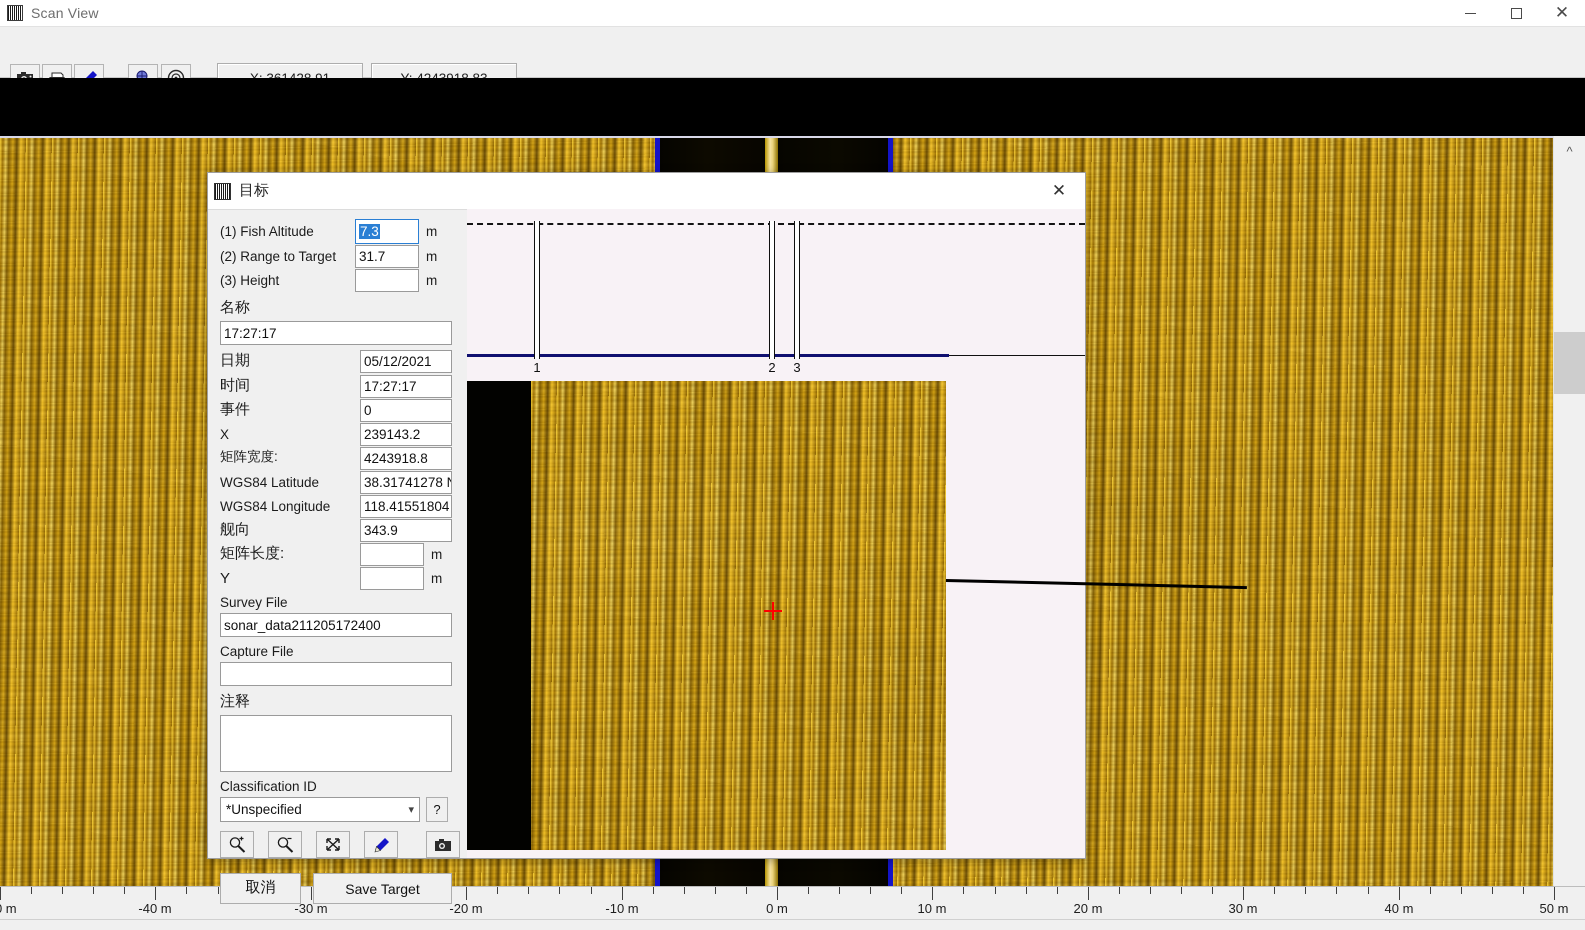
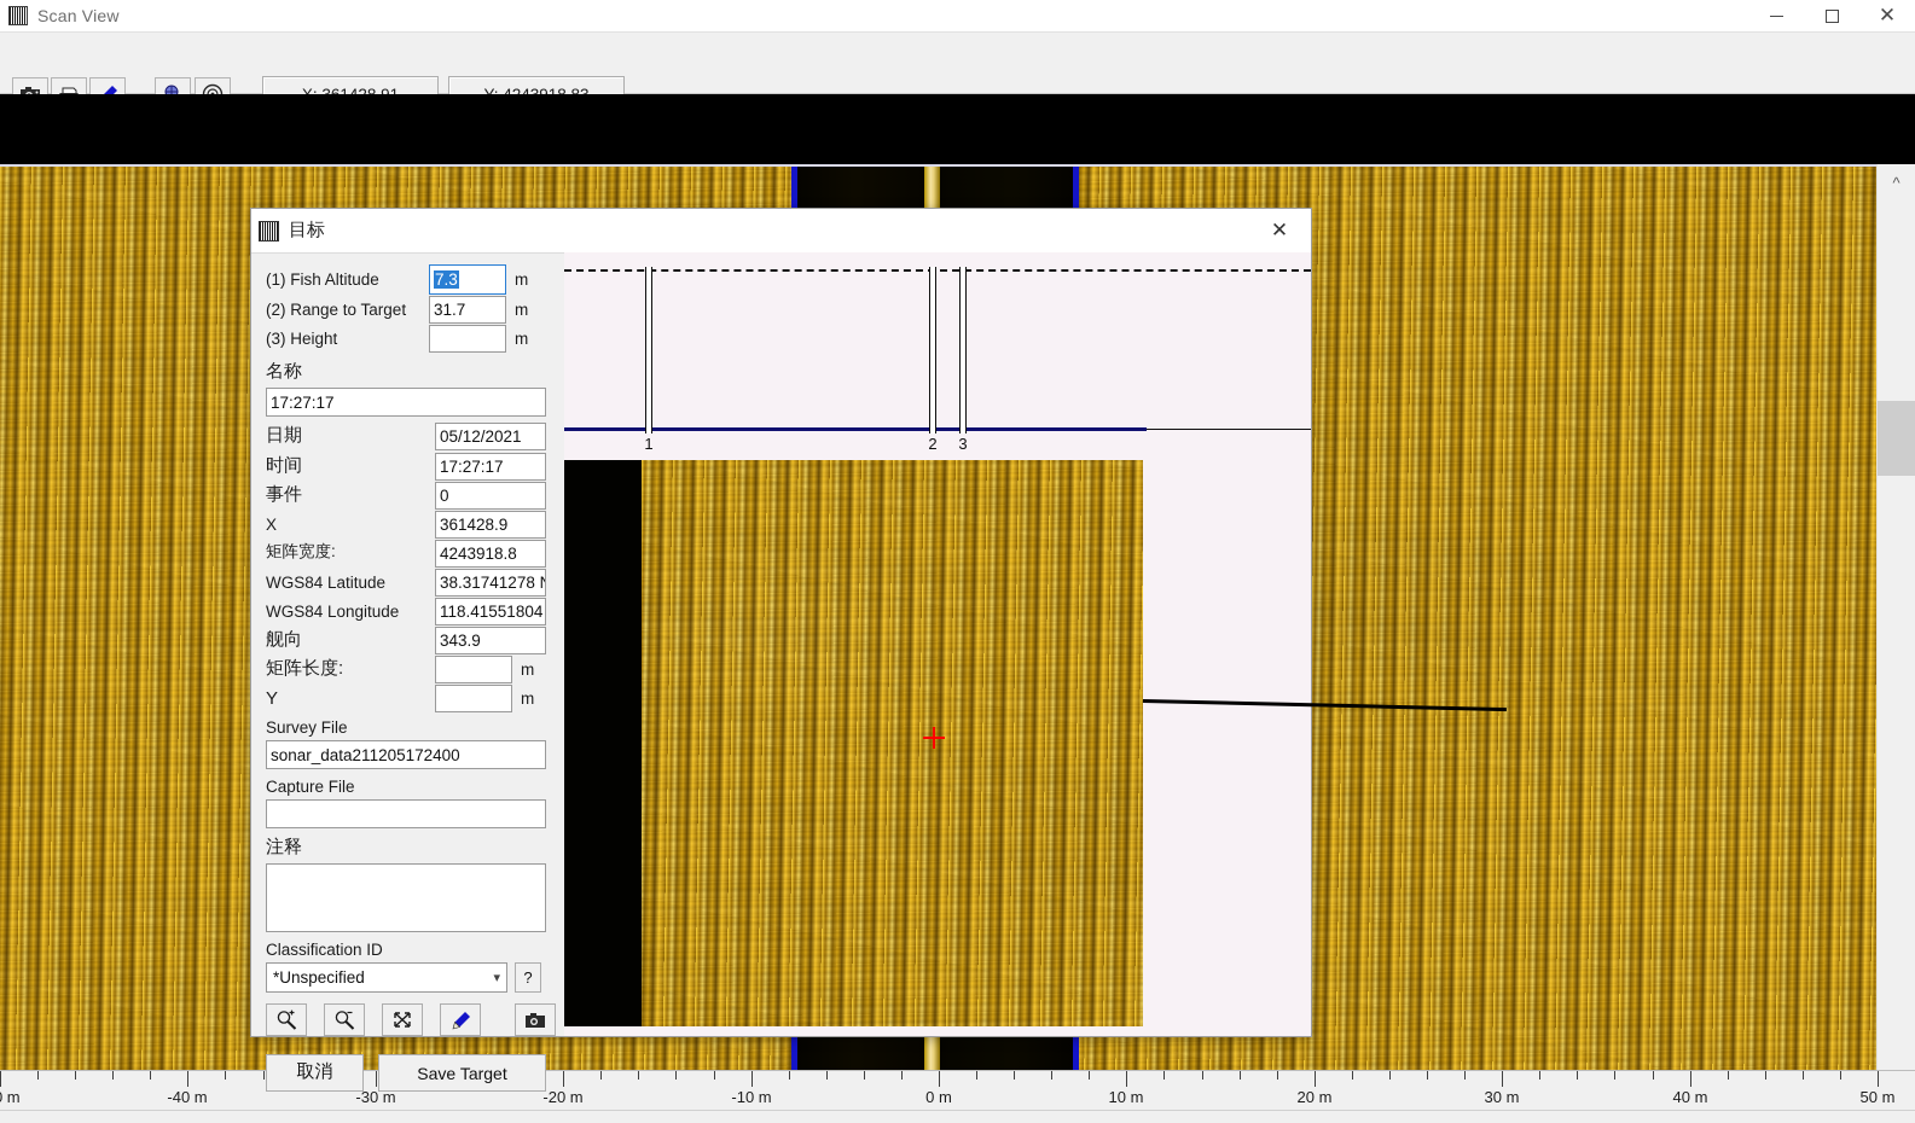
  Scan View
  ✕
  ^
  -40 m
  -30 m
  -20 m
  -10 m
  0 m
  10 m
  20 m
  30 m
  40 m
  50 m
  目标
  ✕
  (1) Fish Altitude
  7.3
  m
  (2) Range to Target
  31.7
  m
  (3) Height
  m
  名称
  17:27:17
  日期
  05/12/2021
  时间
  17:27:17
  事件
  0
  X
- 239143.2
+ 361428.9
  矩阵宽度:
  4243918.8
  WGS84 Latitude
  38.31741278 N
  WGS84 Longitude
  118.41551804
  舰向
  343.9
  矩阵长度:
  m
  Y
  m
  Survey File
  sonar_data211205172400
  Capture File
  注释
  Classification ID
  *Unspecified
  ▾
  ?
  取消
  Save Target
  1
  2
  3
